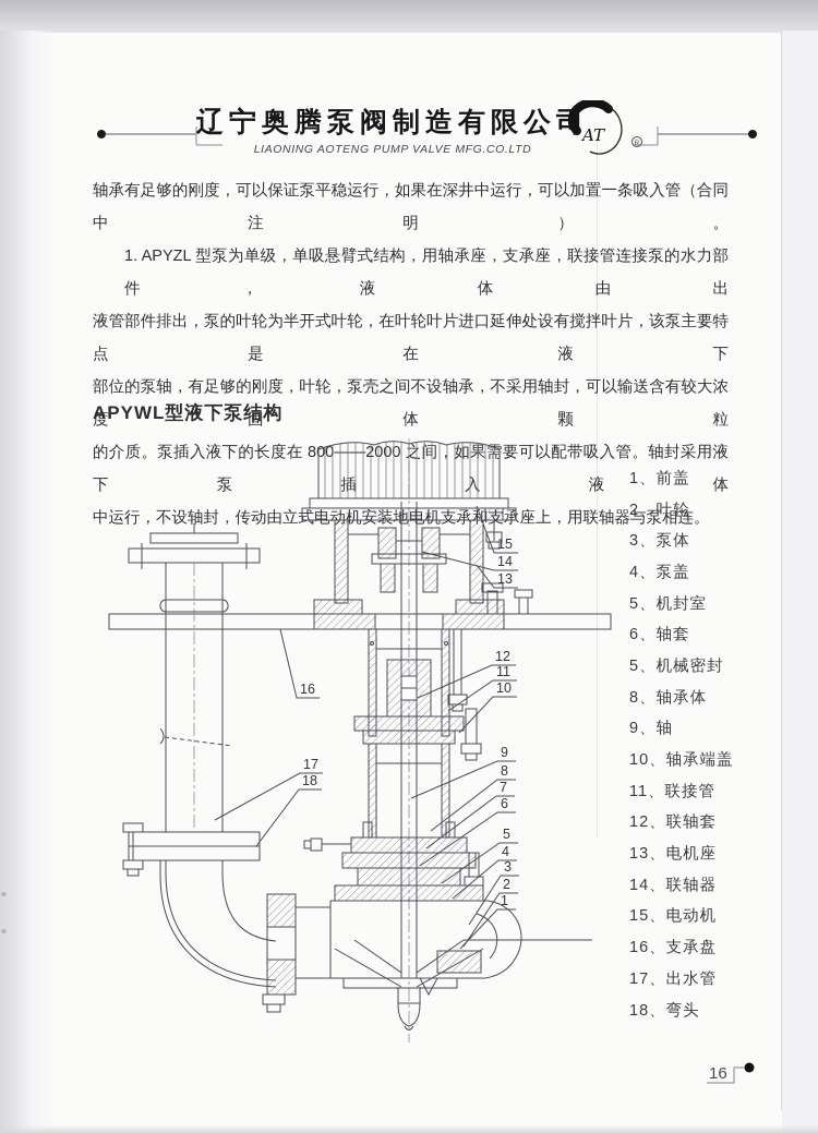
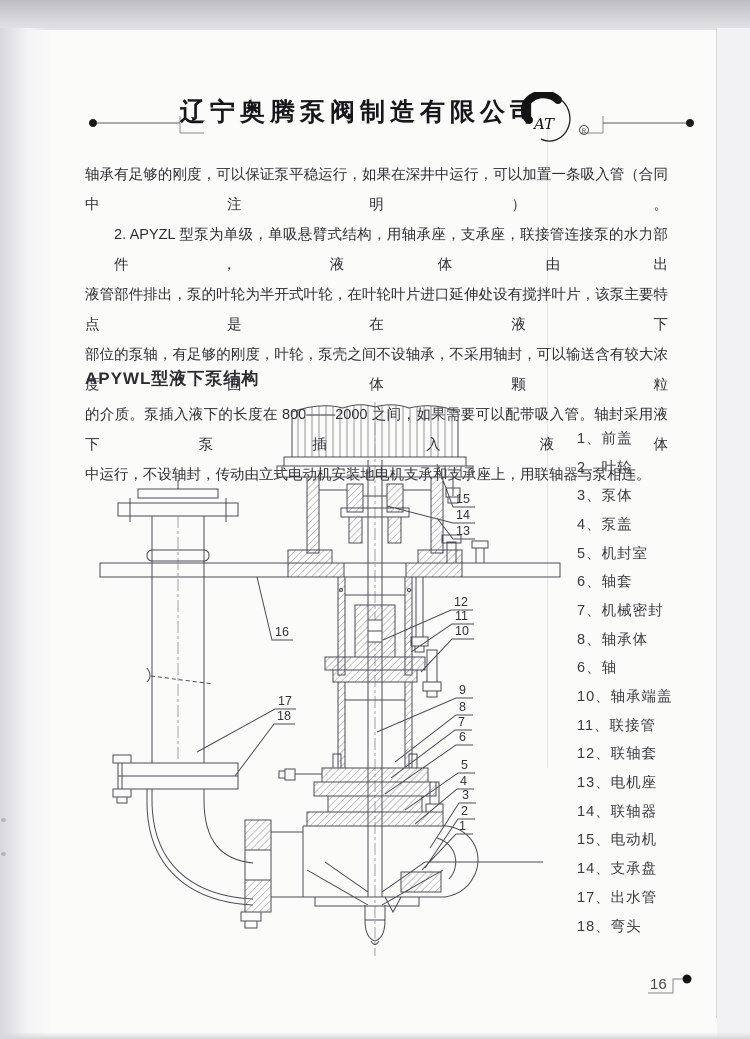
  辽宁奥腾泵阀制造有限公
- LIAONING AOTENG PUMP VALVE MFG.CO.LTD
  AT
  轴承有足够的刚度，可以保证泵平稳运行，如果在深井中运行，可以加置一条吸入管（合同中注明）。
- 1. APYZL 型泵为单级，单吸悬臂式结构，用轴承座，支承座，联接管连接泵的水力部件，液体由出
+ 2. APYZL 型泵为单级，单吸悬臂式结构，用轴承座，支承座，联接管连接泵的水力部件，液体由出
  液管部件排出，泵的叶轮为半开式叶轮，在叶轮叶片进口延伸处设有搅拌叶片，该泵主要特点是在液下
  部位的泵轴，有足够的刚度，叶轮，泵壳之间不设轴承，不采用轴封，可以输送含有较大浓度固体颗粒
  中运行，不设轴封，传动由立式电动机安装机支承和承座上，用联轴器与泵相连。
  APYWL型液下泵结构
  1
  2
  3
  4
  5
  6
  7
  8
  9
  10
  11
  12
  13
  14
  15
  16
  17
  18
  1、前盖
  2、叶轮
  3、泵体
  4、泵盖
  5、机封室
  6、轴套
- 5、机械密封
+ 7、机械密封
  8、轴承体
- 9、轴
+ 6、轴
  10、轴承端盖
  11、联接管
  12、联轴套
  13、电机座
  14、联轴器
  15、电动机
- 16、支承盘
+ 14、支承盘
  17、出水管
  18、弯头
  16
